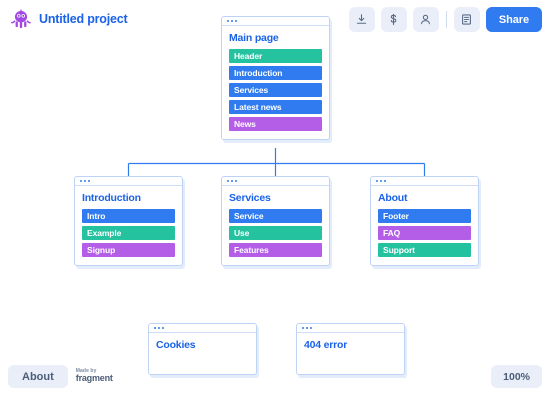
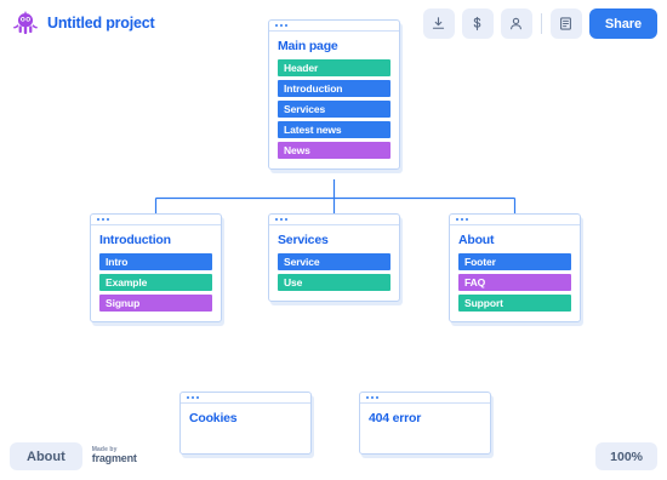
  Main page
  Header
  Introduction
  Services
  Latest news
  News
  Introduction
  Intro
  Example
  Signup
  Services
  Service
  Use
- Features
  About
  Footer
  FAQ
  Support
  Cookies
  404 error
  Untitled project
  Share
  About
  fragment
  100%
